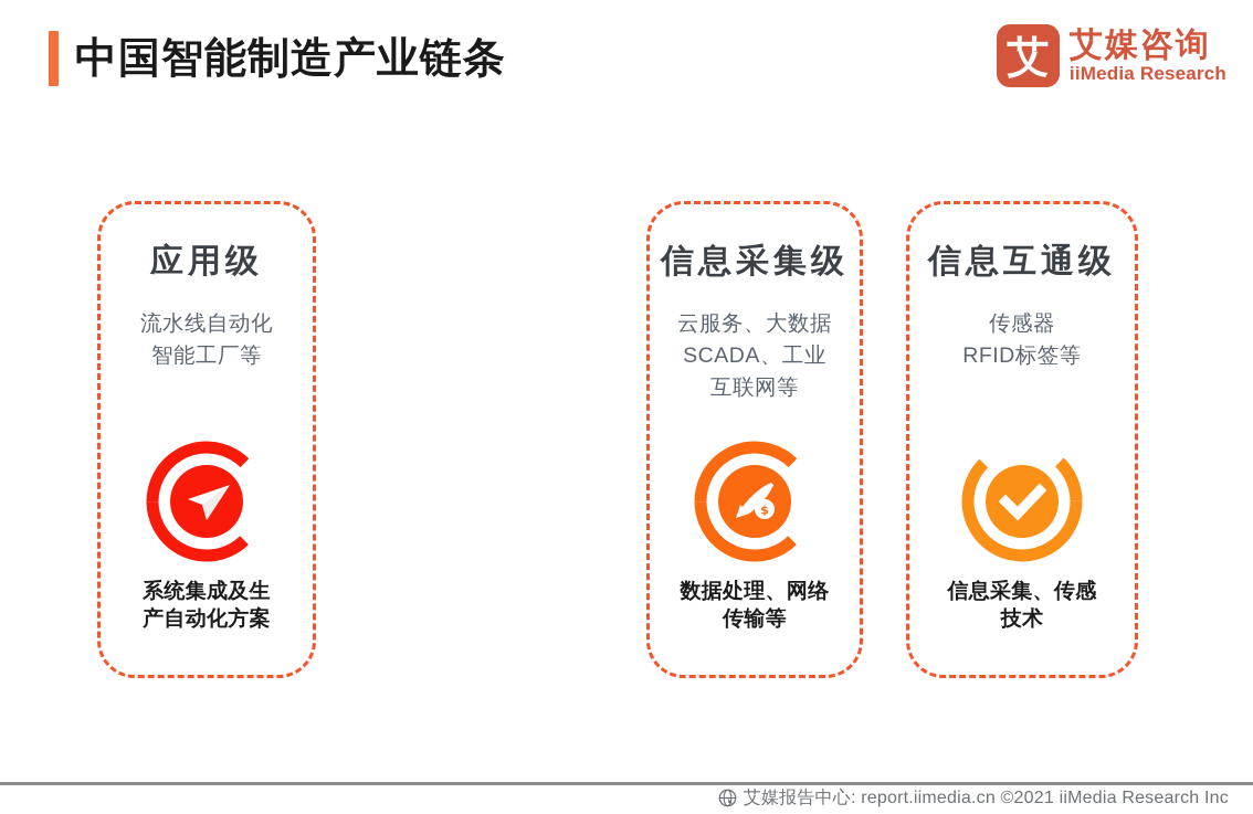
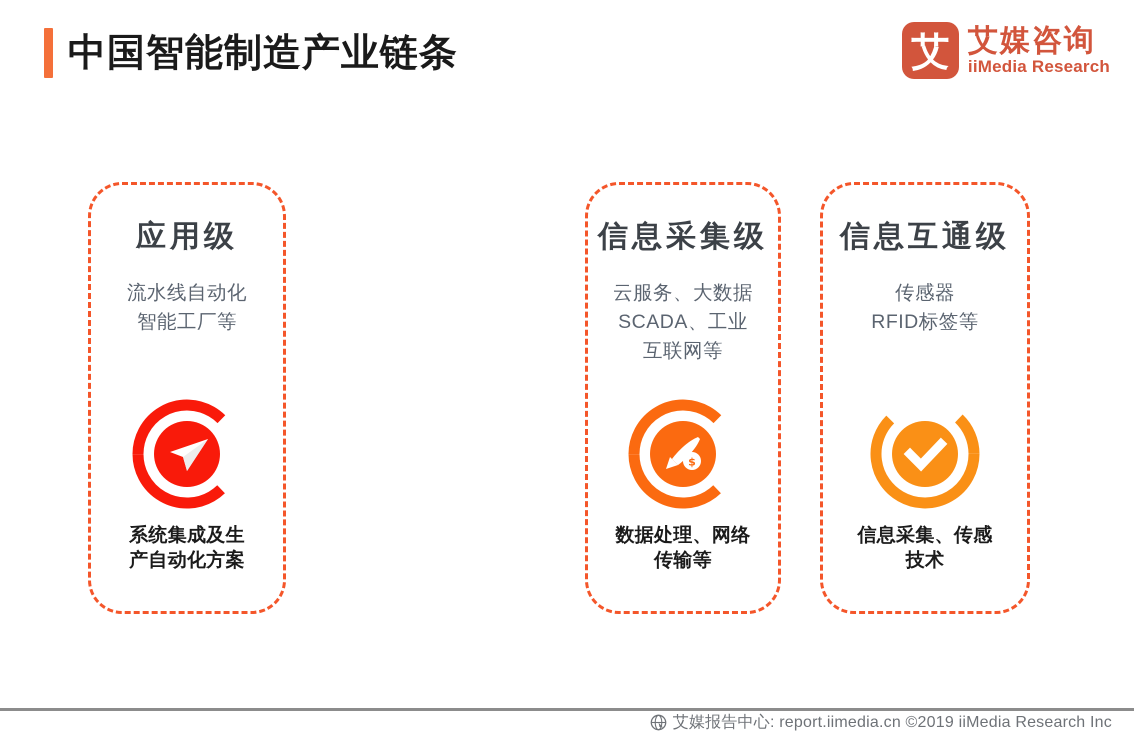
  中国智能制造产业链条
  艾
  艾媒咨询
  iiMedia Research
  应用级
  流水线自动化
  智能工厂等
  系统集成及生
  产自动化方案
  信息采集级
  云服务、大数据
  SCADA、工业
  互联网等
  $
  数据处理、网络
  传输等
  信息互通级
  传感器
  RFID标签等
  信息采集、传感
  技术
- 艾媒报告中心: report.iimedia.cn ©2021 iiMedia Research Inc
+ 艾媒报告中心: report.iimedia.cn ©2019 iiMedia Research Inc
